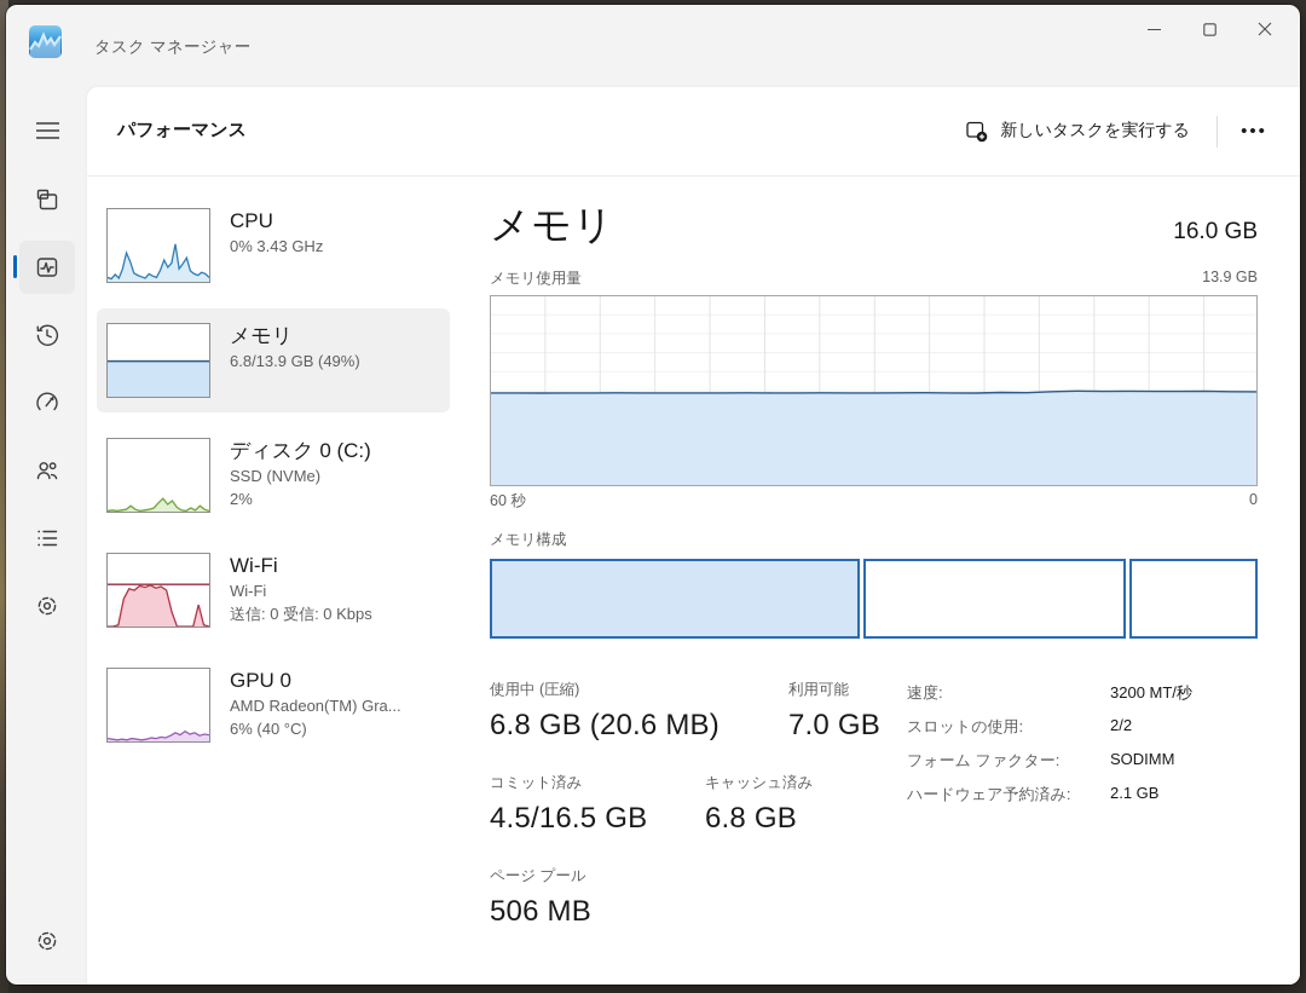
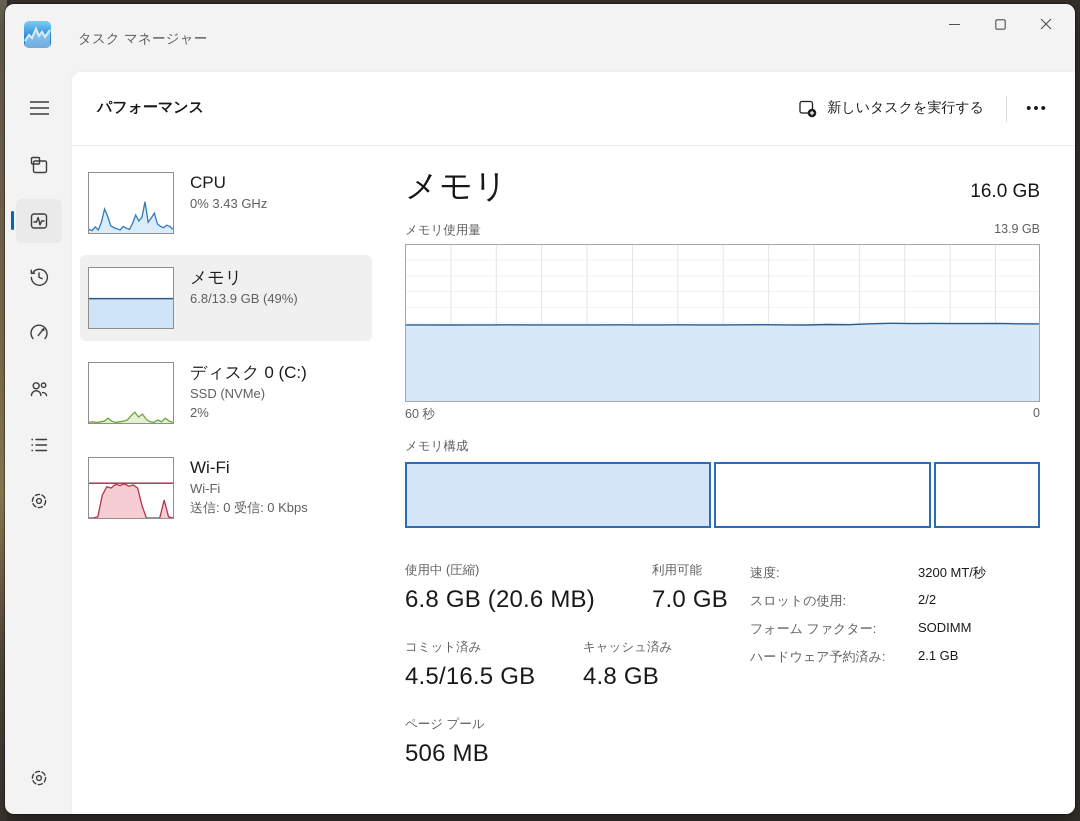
  タスク マネージャー
  パフォーマンス
  新しいタスクを実行する
  •••
  CPU
  0% 3.43 GHz
  メモリ
  6.8/13.9 GB (49%)
  ディスク 0 (C:)
  SSD (NVMe)
  2%
  Wi-Fi
  Wi-Fi
  送信: 0 受信: 0 Kbps
- GPU 0
- AMD Radeon(TM) Gra...
- 6% (40 °C)
  メモリ
  16.0 GB
  メモリ使用量
  13.9 GB
  60 秒
  0
  メモリ構成
  使用中 (圧縮)
  6.8 GB (20.6 MB)
  利用可能
  7.0 GB
  コミット済み
  4.5/16.5 GB
  キャッシュ済み
- 6.8 GB
+ 4.8 GB
  ページ プール
  506 MB
  速度:
  3200 MT/秒
  スロットの使用:
  2/2
  フォーム ファクター:
  SODIMM
  ハードウェア予約済み:
  2.1 GB
